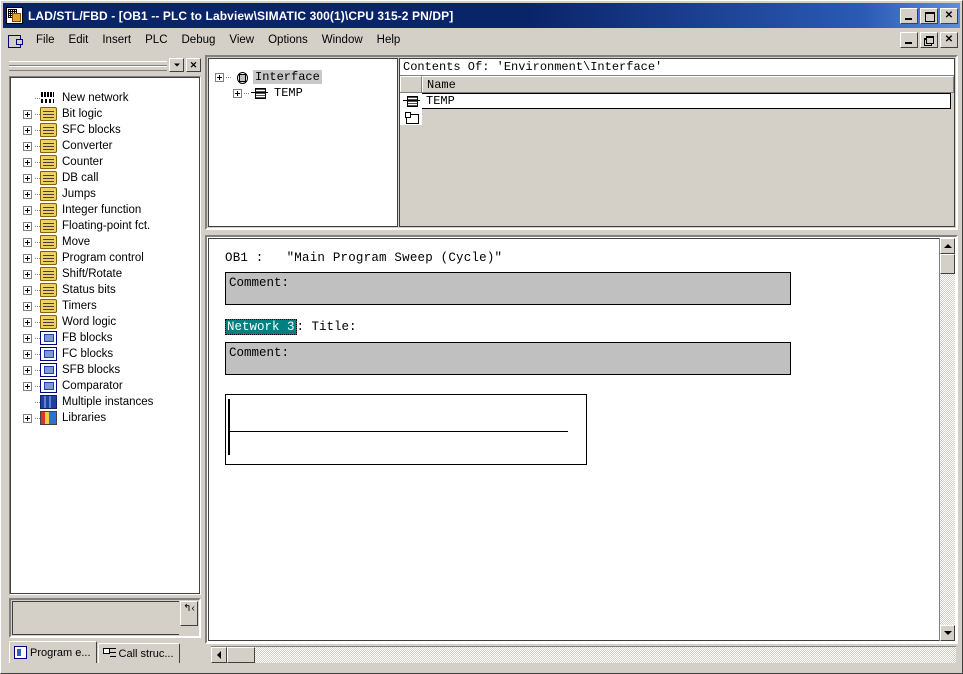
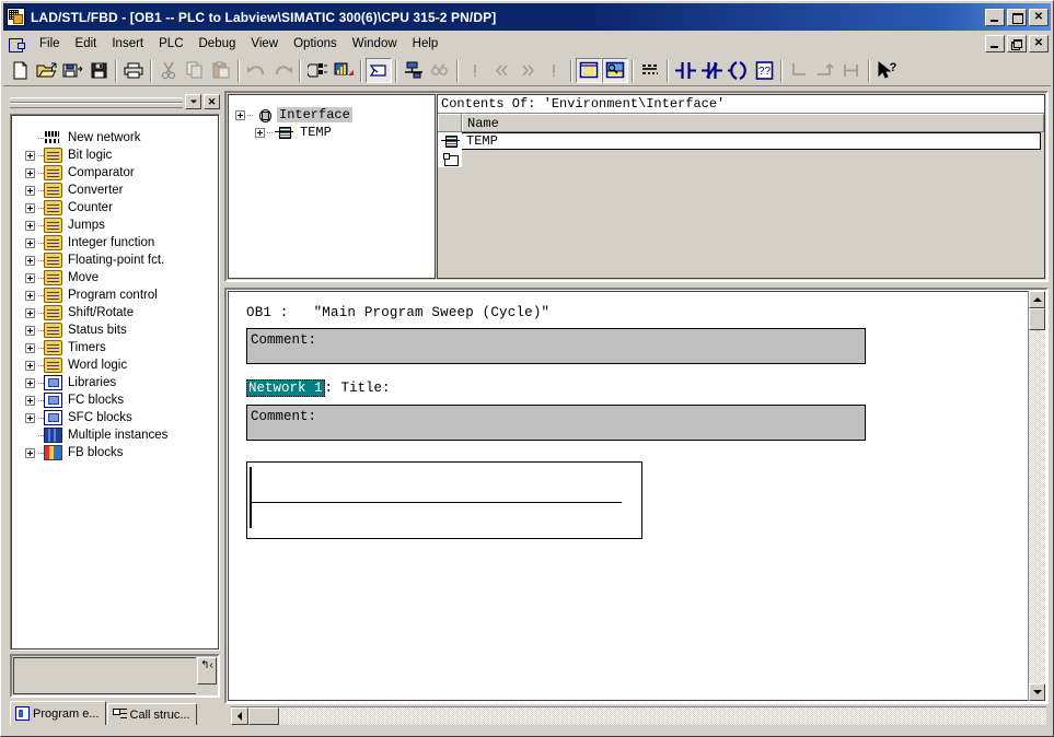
- LAD/STL/FBD - [OB1 -- PLC to Labview\SIMATIC 300(1)\CPU 315-2 PN/DP]
+ LAD/STL/FBD - [OB1 -- PLC to Labview\SIMATIC 300(6)\CPU 315-2 PN/DP]
  File
  Edit
  Insert
  PLC
  Debug
  View
  Options
  Window
  Help
+ ??
+ ?
  ✕
  New network
  Bit logic
- SFC blocks
+ Comparator
  Converter
  Counter
- DB call
  Jumps
  Integer function
  Floating-point fct.
  Move
  Program control
  Shift/Rotate
  Status bits
  Timers
  Word logic
- FB blocks
+ Libraries
  FC blocks
- SFB blocks
- Comparator
+ SFC blocks
  Multiple instances
- Libraries
+ FB blocks
  Program e...
  Call struc...
  Interface
  TEMP
  Contents Of: 'Environment\Interface'
  Name
  TEMP
  OB1 : "Main Program Sweep (Cycle)"
  Comment:
- Network 3
+ Network 1
  : Title:
  Comment:
